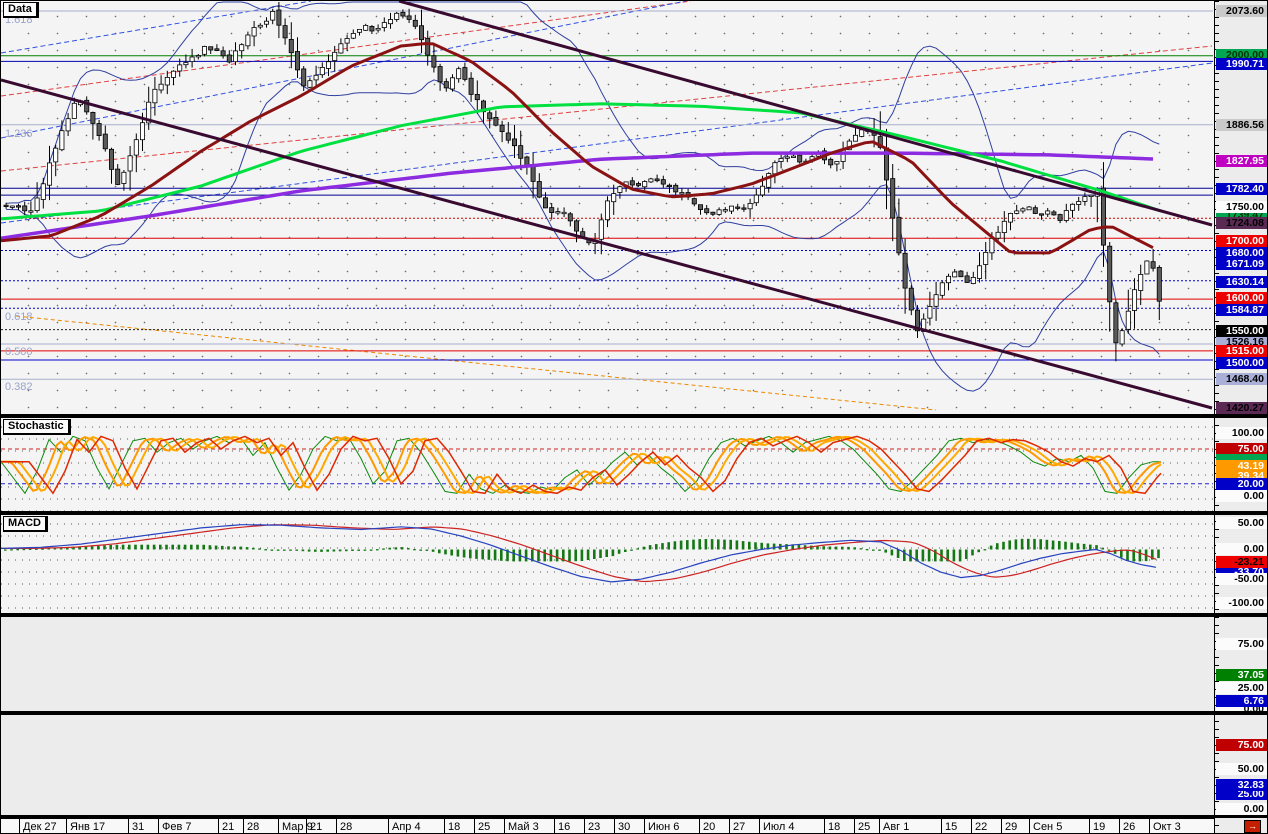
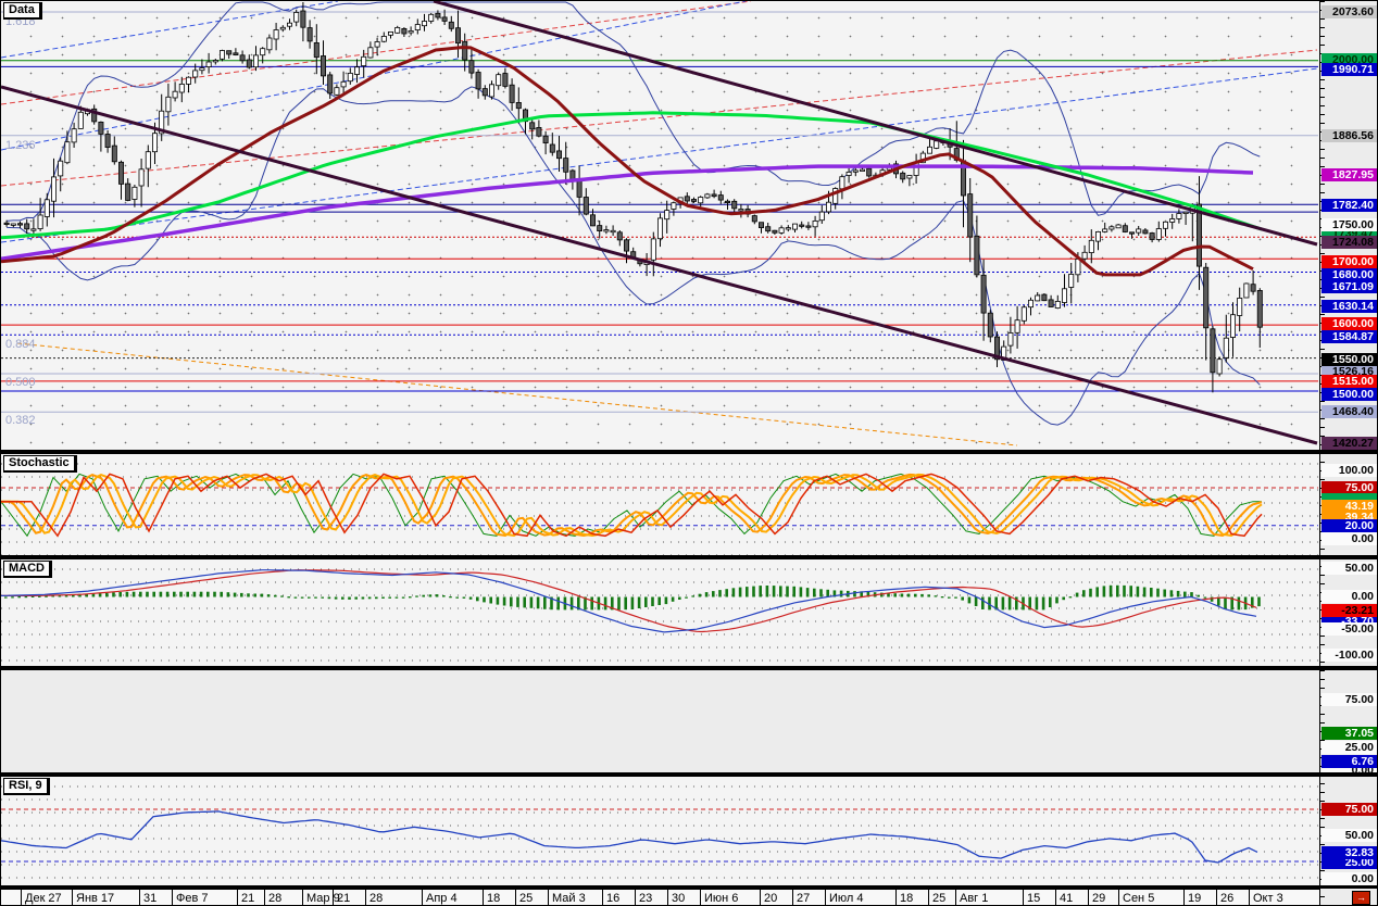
  1.618
  1.236
- 0.618
+ 0.884
  0.500
  0.382
  Data
  Stochastic
  MACD
+ RSI, 9
  Дек 27
  Янв 17
  31
  Фев 7
  21
  28
  Мар 9
  21
  28
  Апр 4
  18
  25
  Май 3
  16
  23
  30
  Июн 6
  20
  27
  Июл 4
  18
  25
  Авг 1
  15
- 22
+ 41
  29
  Сен 5
  19
  26
  Окт 3
  →
  2073.60
  2000.00
  1990.71
  1886.56
  1827.95
  1782.40
  1739.47
  1750.00
  1724.08
  1700.00
  1671.09
  1680.00
  1630.14
  1600.00
  1584.87
  1526.16
  1550.00
  1515.00
  1500.00
  1468.40
  1420.27
  100.00
  75.00
  39.34
  43.19
  20.00
  0.00
  50.00
  0.00
  -33.70
  -23.21
  -50.00
  -100.00
  75.00
  25.00
  37.05
  0.00
  6.76
  75.00
  50.00
  25.00
  32.83
  0.00
